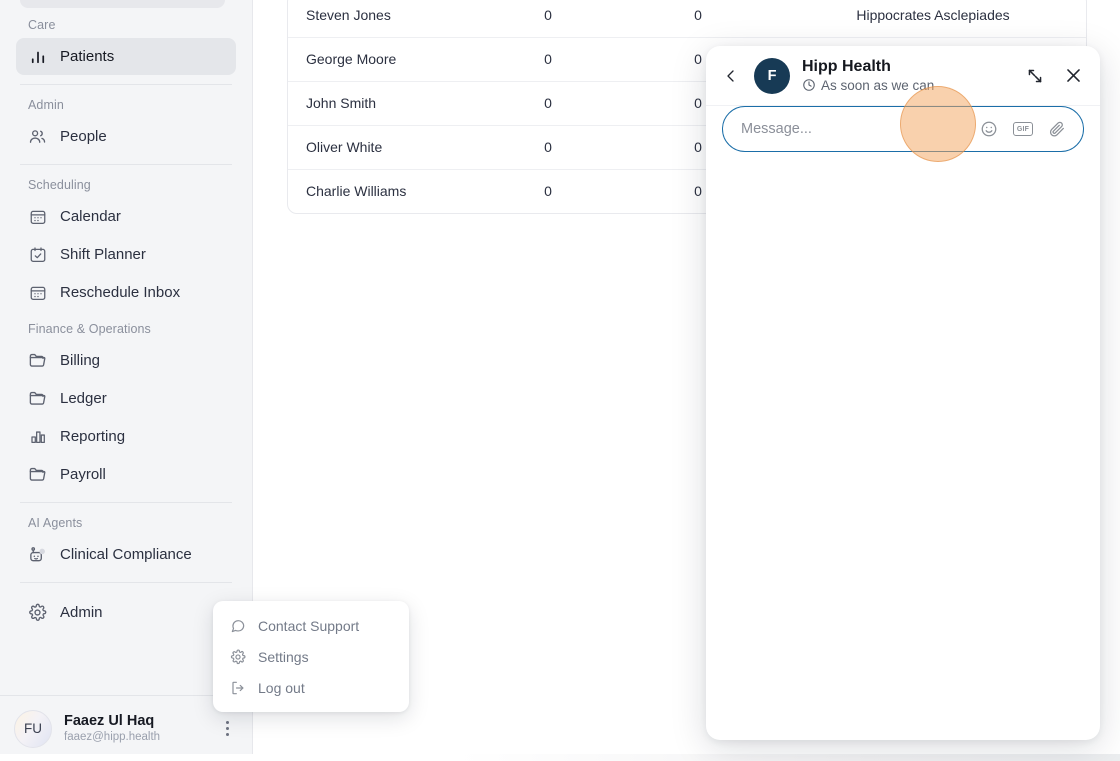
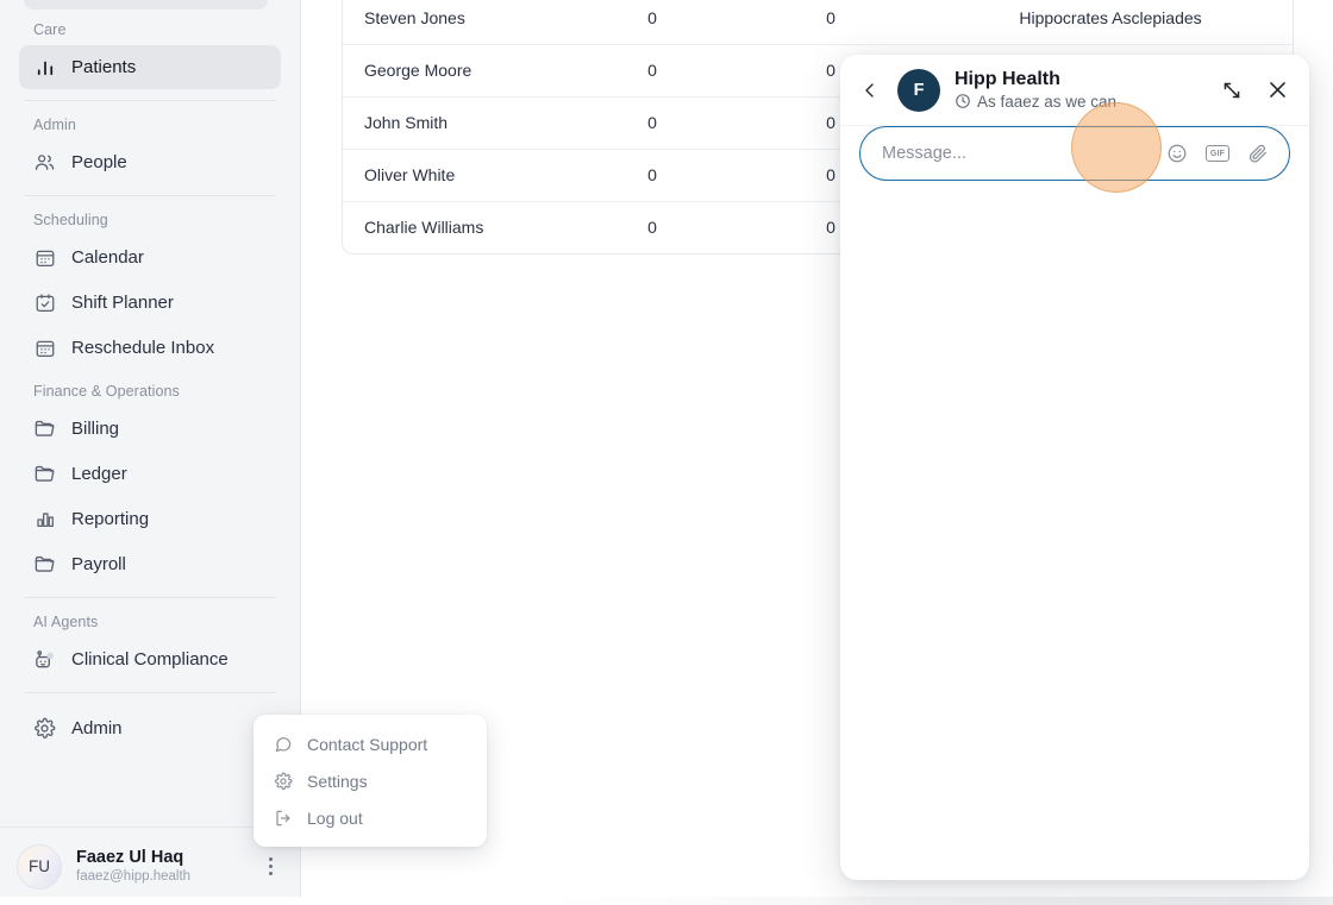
  Care
  Patients
  Admin
  People
  Scheduling
  Calendar
  Shift Planner
  Reschedule Inbox
  Finance & Operations
  Billing
  Ledger
  Reporting
  Payroll
  AI Agents
  Clinical Compliance
  Admin
  FU
  Faaez Ul Haq
  faaez@hipp.health
  Contact Support
  Settings
  Log out
  Steven Jones	0	0	Hippocrates Asclepiades
  George Moore	0	0
  John Smith	0	0
  Oliver White	0	0
  Charlie Williams	0	0
  F
  Hipp Health
- As soon as we can
+ As faaez as we can
  Message...
